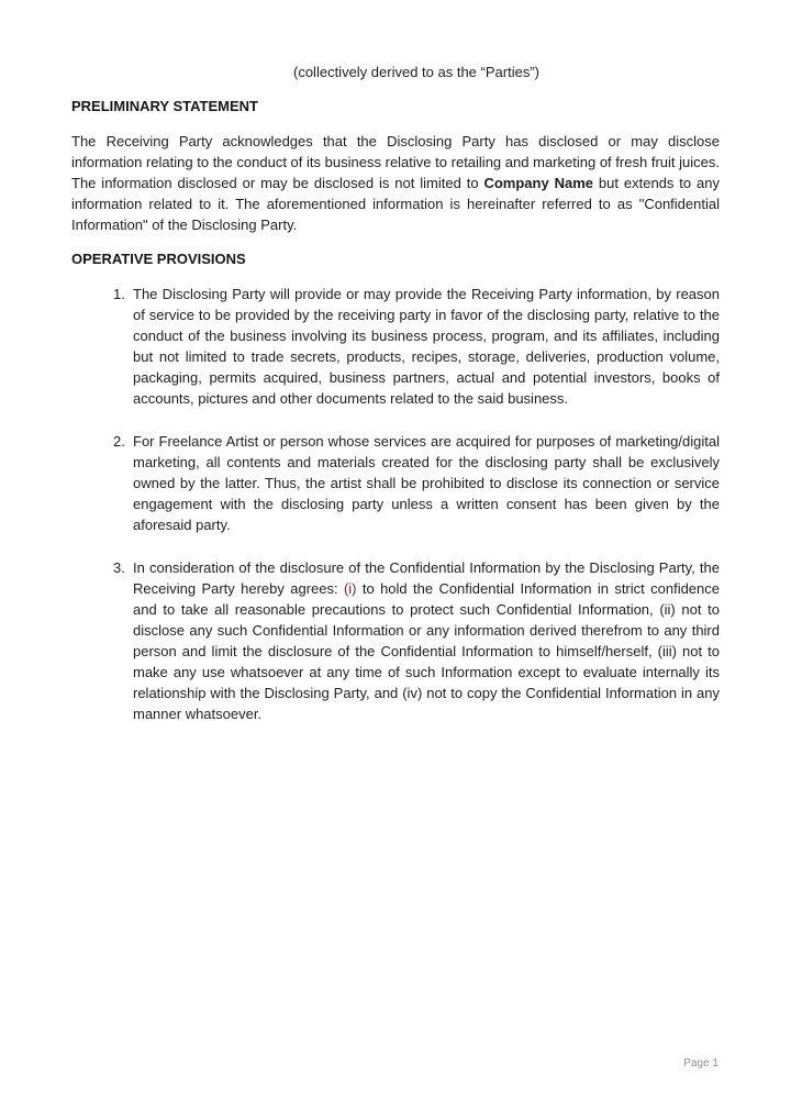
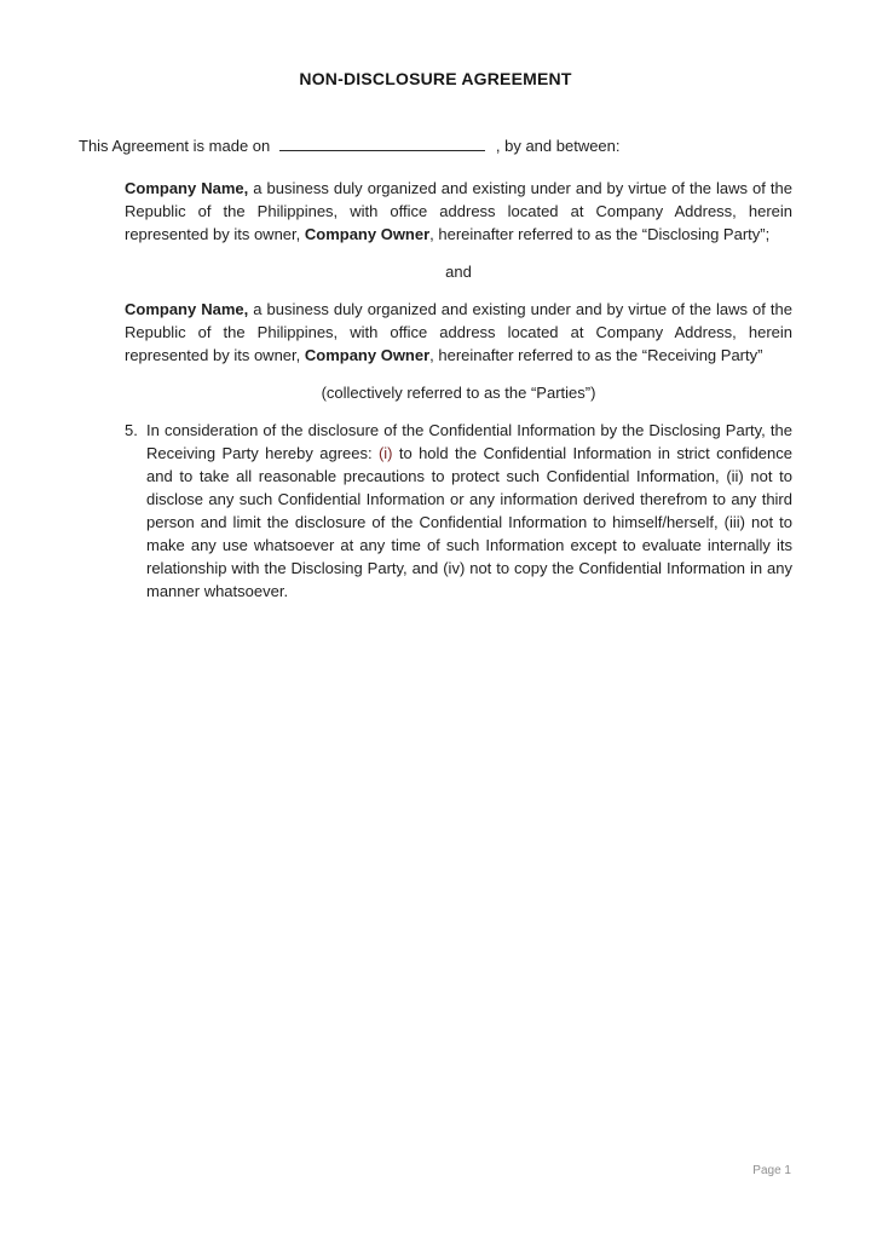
+ NON-DISCLOSURE AGREEMENT
+ This Agreement is made on , by and between:
+ Company Name, a business duly organized and existing under and by virtue of the laws of the Republic of the Philippines, with office address located at Company Address, herein represented by its owner, Company Owner, hereinafter referred to as the “Disclosing Party”;
+ and
+ Company Name, a business duly organized and existing under and by virtue of the laws of the Republic of the Philippines, with office address located at Company Address, herein represented by its owner, Company Owner, hereinafter referred to as the “Receiving Party”
- (collectively derived to as the “Parties”)
+ (collectively referred to as the “Parties”)
- PRELIMINARY STATEMENT
- The Receiving Party acknowledges that the Disclosing Party has disclosed or may disclose information relating to the conduct of its business relative to retailing and marketing of fresh fruit juices. The information disclosed or may be disclosed is not limited to Company Name but extends to any information related to it. The aforementioned information is hereinafter referred to as "Confidential Information" of the Disclosing Party.
- OPERATIVE PROVISIONS
- 1.
- The Disclosing Party will provide or may provide the Receiving Party information, by reason of service to be provided by the receiving party in favor of the disclosing party, relative to the conduct of the business involving its business process, program, and its affiliates, including but not limited to trade secrets, products, recipes, storage, deliveries, production volume, packaging, permits acquired, business partners, actual and potential investors, books of accounts, pictures and other documents related to the said business.
- 2.
- For Freelance Artist or person whose services are acquired for purposes of marketing/digital marketing, all contents and materials created for the disclosing party shall be exclusively owned by the latter. Thus, the artist shall be prohibited to disclose its connection or service engagement with the disclosing party unless a written consent has been given by the aforesaid party.
- 3.
+ 5.
  In consideration of the disclosure of the Confidential Information by the Disclosing Party, the Receiving Party hereby agrees: (i) to hold the Confidential Information in strict confidence and to take all reasonable precautions to protect such Confidential Information, (ii) not to disclose any such Confidential Information or any information derived therefrom to any third person and limit the disclosure of the Confidential Information to himself/herself, (iii) not to make any use whatsoever at any time of such Information except to evaluate internally its relationship with the Disclosing Party, and (iv) not to copy the Confidential Information in any manner whatsoever.
  Page 1
